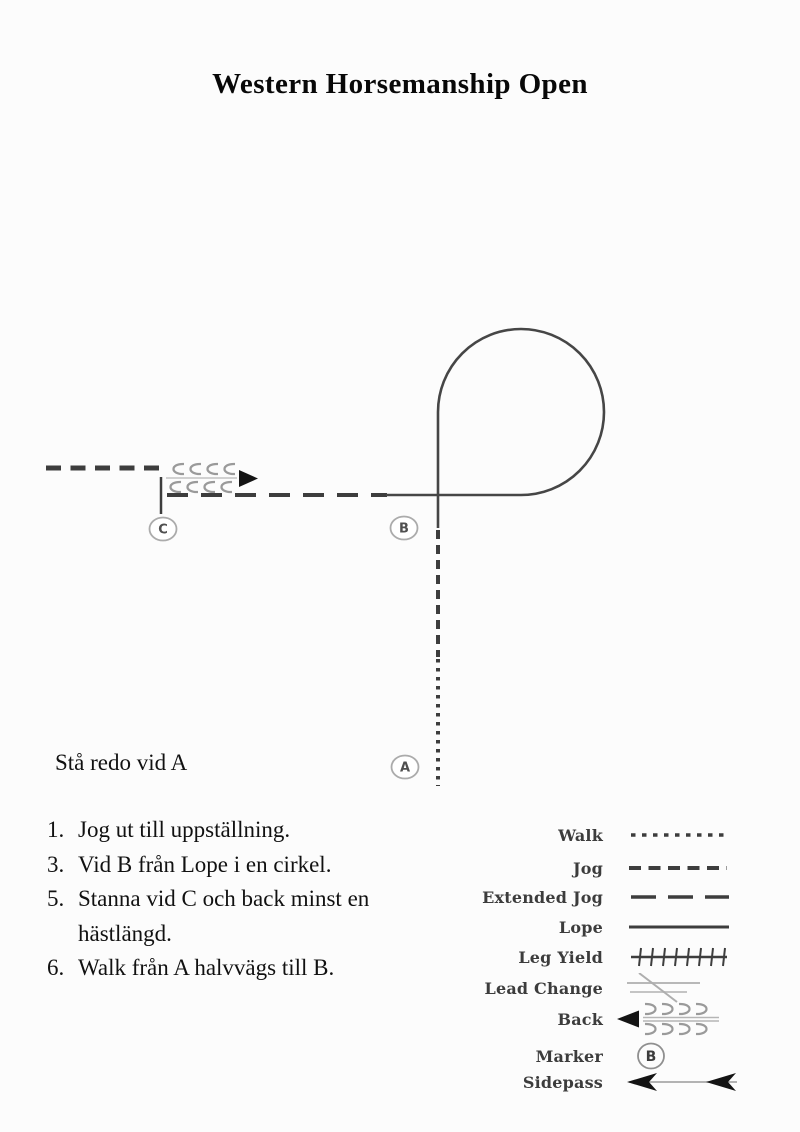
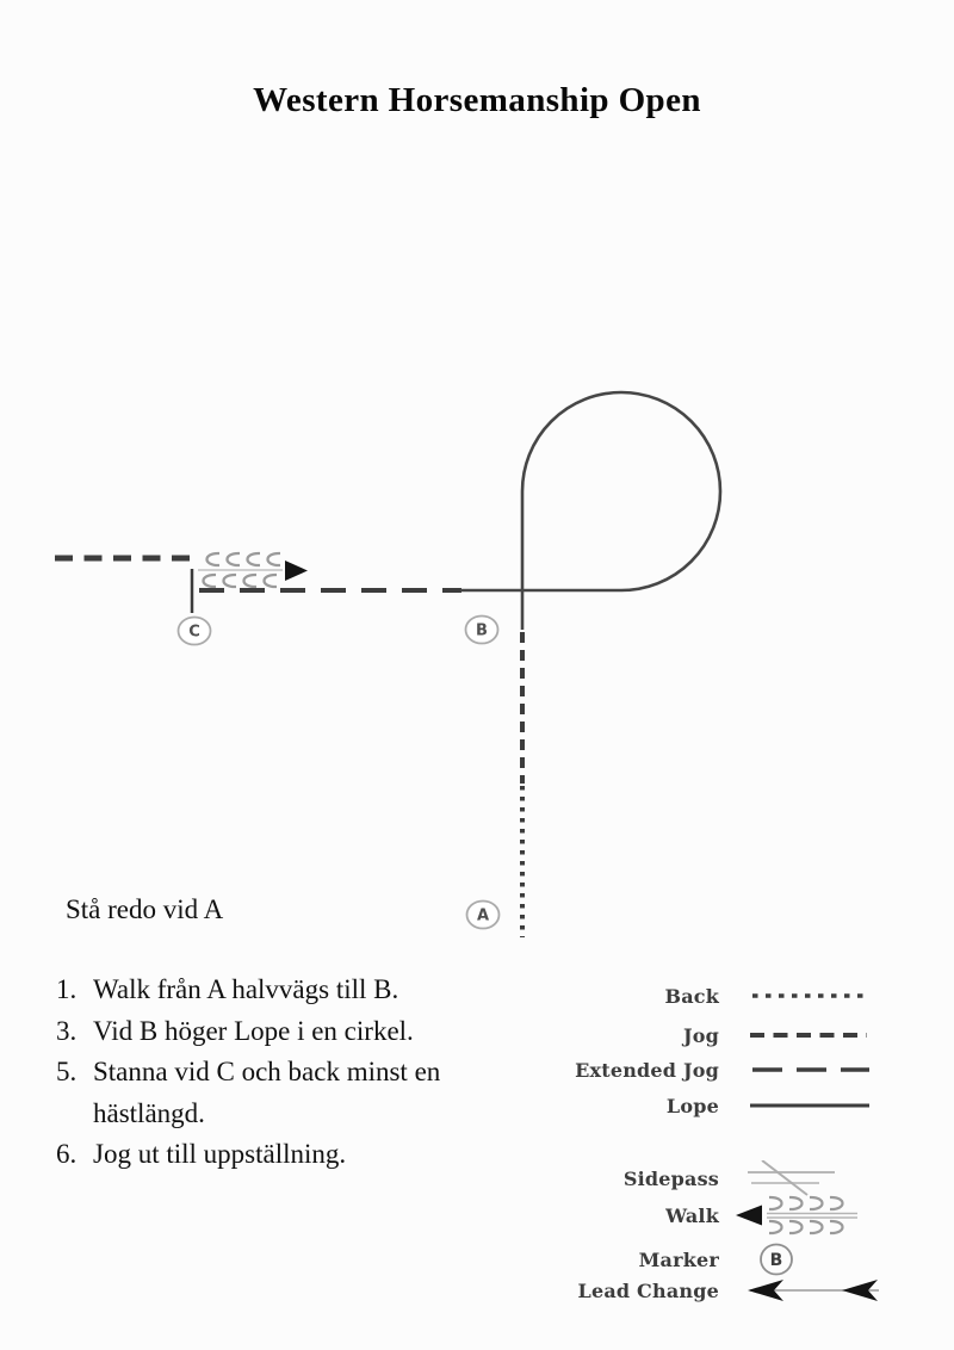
  Western Horsemanship Open
  C
  B
  A
  Stå redo vid A
  1.
- Jog ut till uppställning.
+ Walk från A halvvägs till B.
  3.
- Vid B från Lope i en cirkel.
+ Vid B höger Lope i en cirkel.
  5.
  Stanna vid C och back minst en
  hästlängd.
  6.
- Walk från A halvvägs till B.
+ Jog ut till uppställning.
- Walk
+ Back
  Jog
  Extended Jog
  Lope
- Leg Yield
- Lead Change
+ Sidepass
- Back
+ Walk
  Marker
  B
- Sidepass
+ Lead Change
